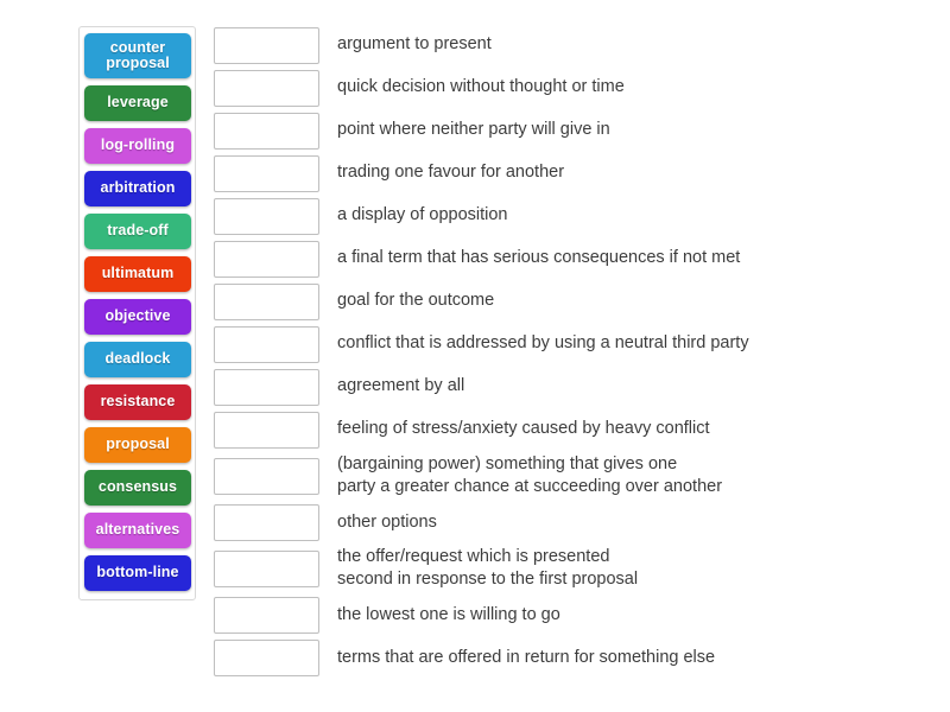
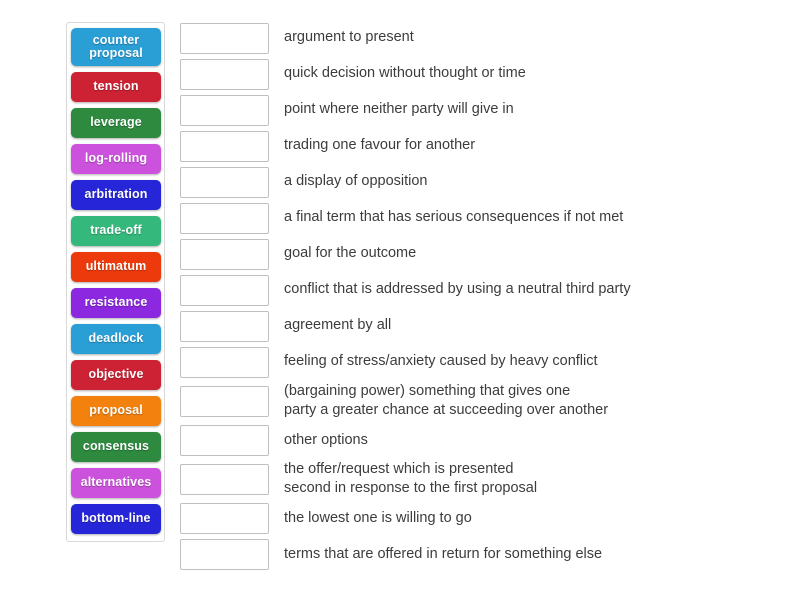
  counter
  proposal
+ tension
  leverage
  log-rolling
  arbitration
  trade-off
  ultimatum
- objective
+ resistance
  deadlock
- resistance
+ objective
  proposal
  consensus
  alternatives
  bottom-line
  argument to present
  quick decision without thought or time
  point where neither party will give in
  trading one favour for another
  a display of opposition
  a final term that has serious consequences if not met
  goal for the outcome
  conflict that is addressed by using a neutral third party
  agreement by all
  feeling of stress/anxiety caused by heavy conflict
  (bargaining power) something that gives one
  party a greater chance at succeeding over another
  other options
  the offer/request which is presented
  second in response to the first proposal
  the lowest one is willing to go
  terms that are offered in return for something else
